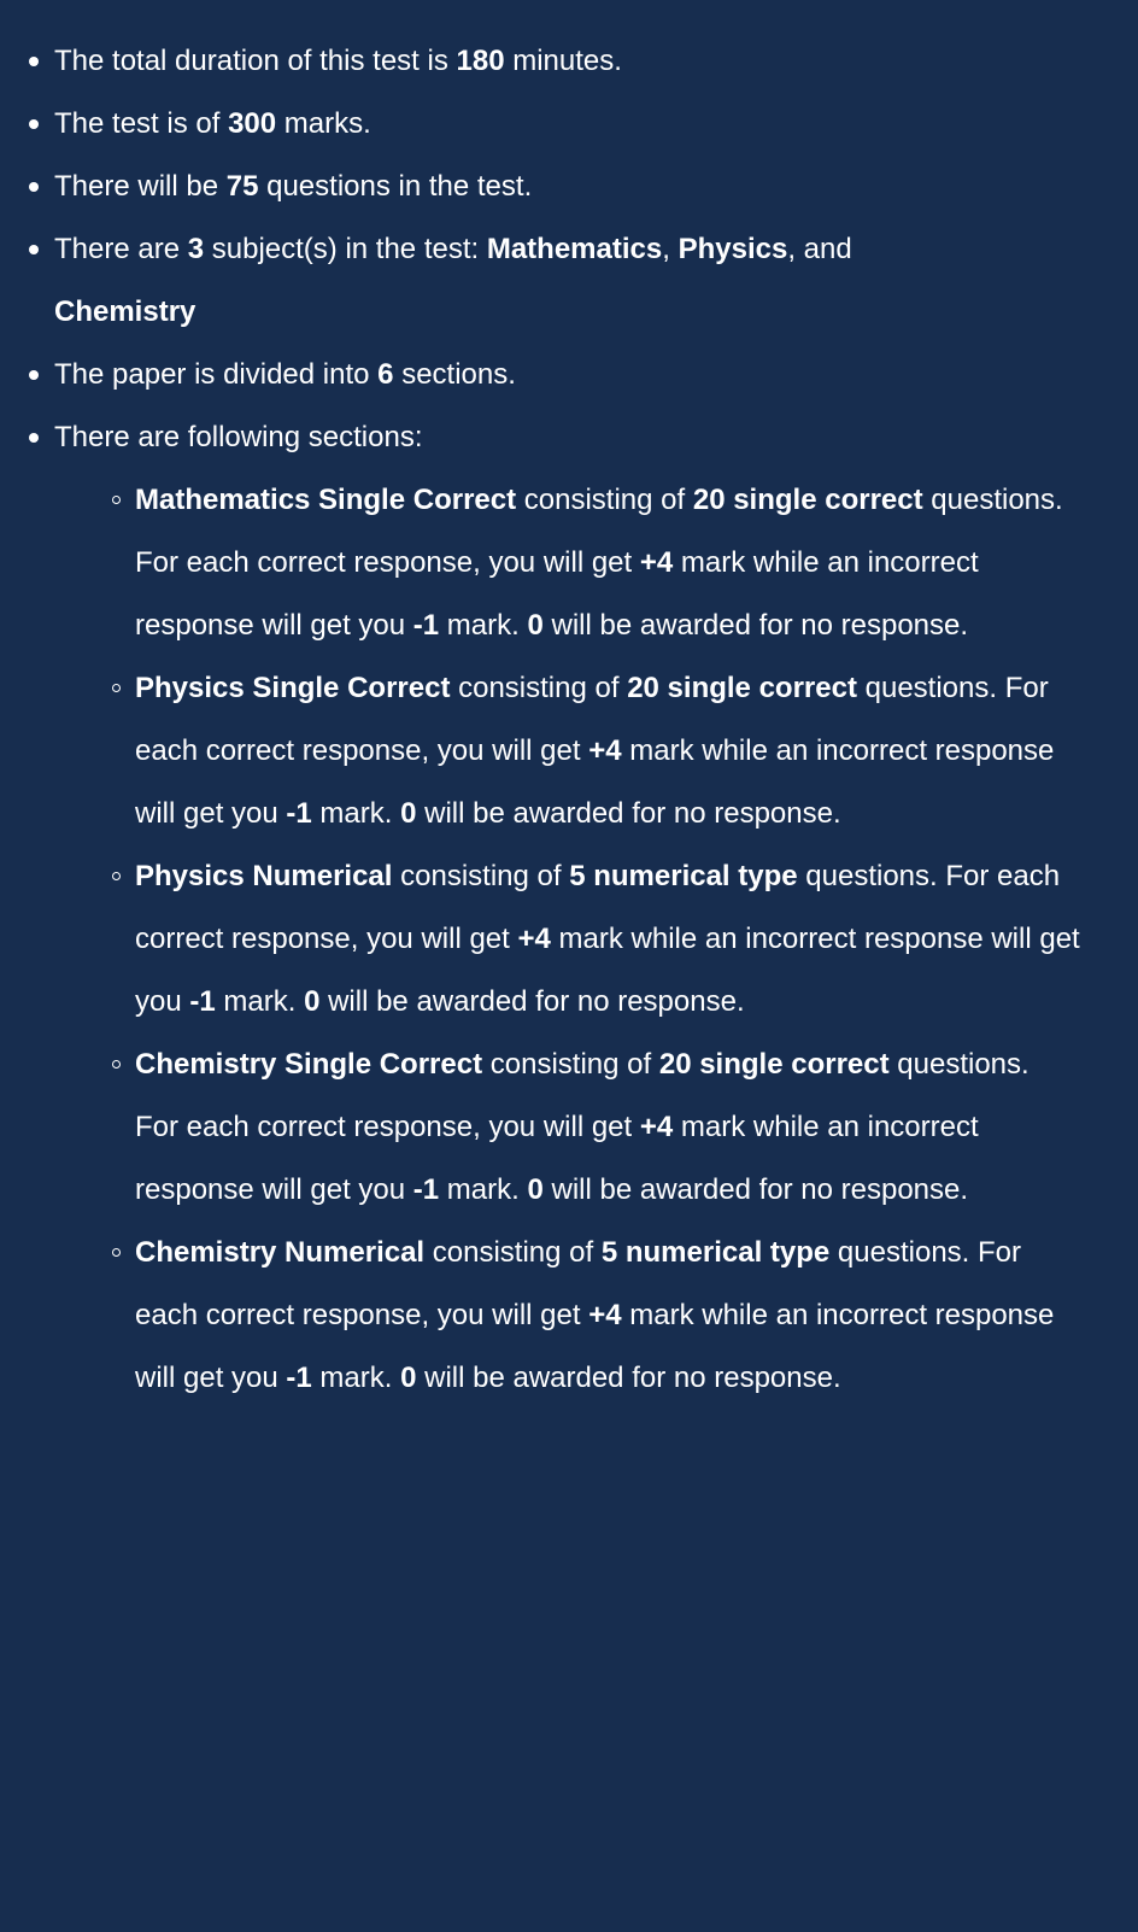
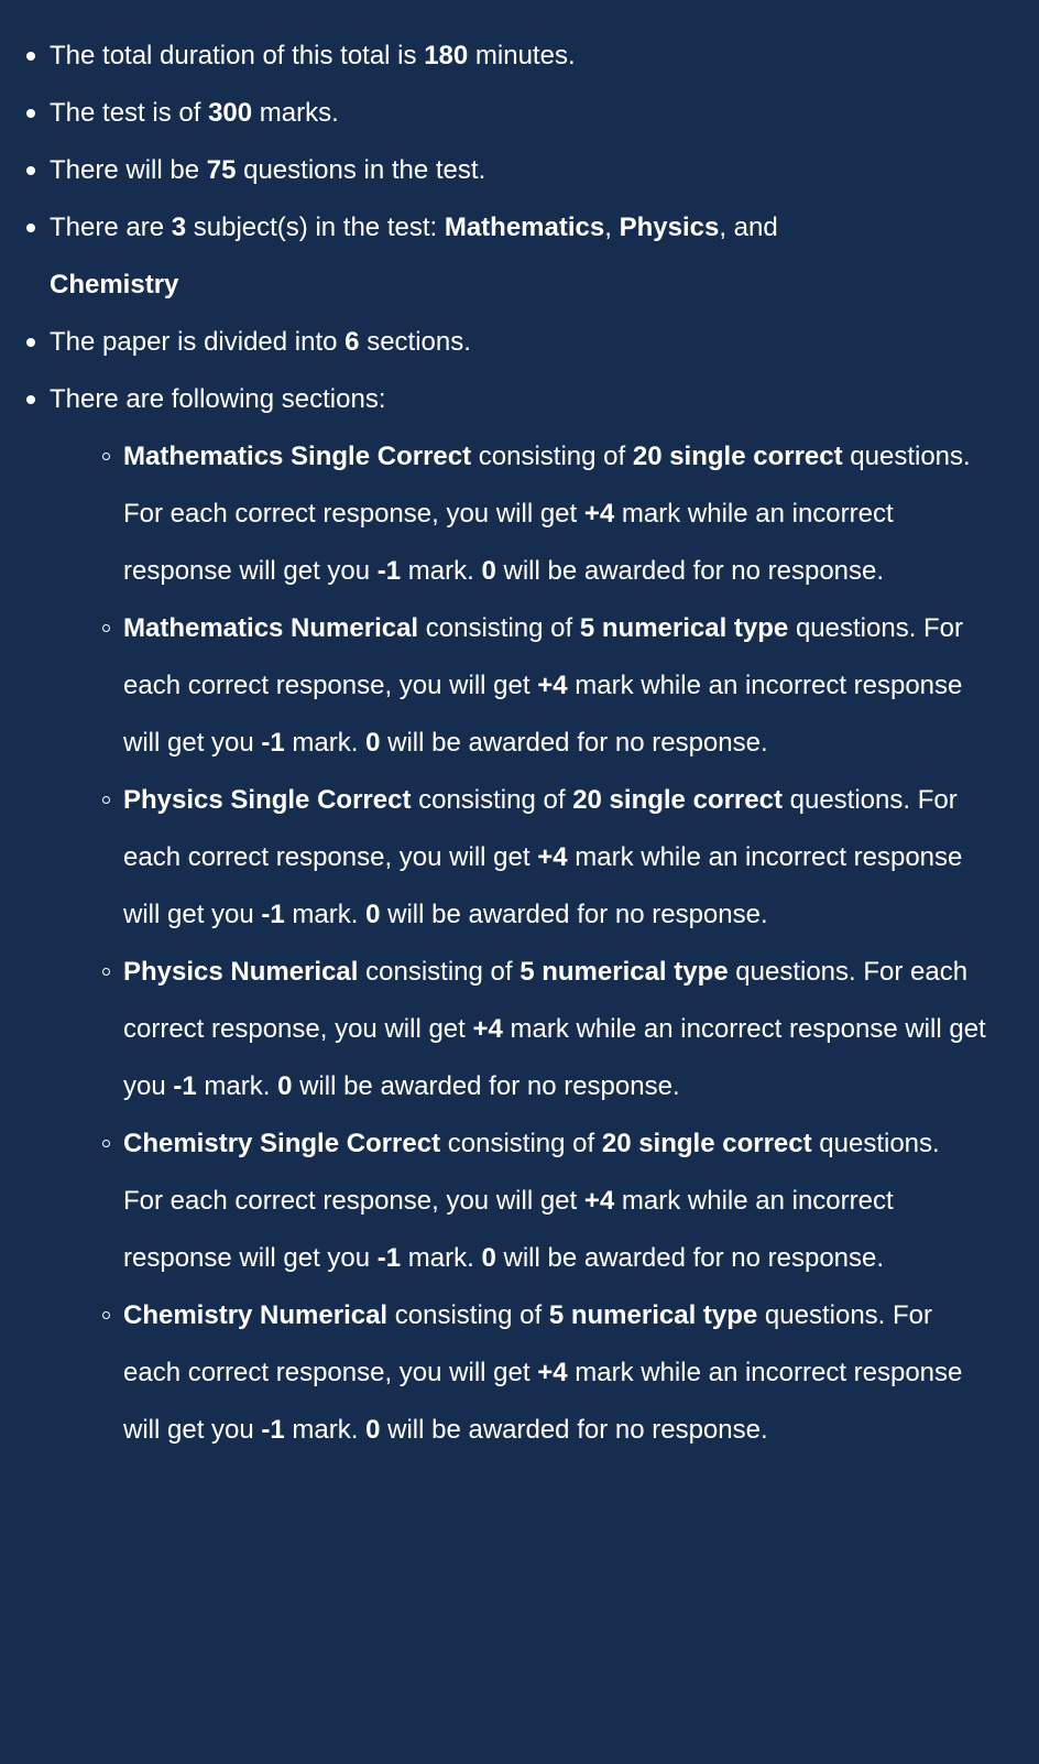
- The total duration of this test is 180 minutes.
+ The total duration of this total is 180 minutes.
  The test is of 300 marks.
  There will be 75 questions in the test.
  There are 3 subject(s) in the test: Mathematics, Physics, and
  Chemistry
  The paper is divided into 6 sections.
  There are following sections:
  Mathematics Single Correct consisting of 20 single correct questions. For each correct response, you will get +4 mark while an incorrect response will get you -1 mark. 0 will be awarded for no response.
+ Mathematics Numerical consisting of 5 numerical type questions. For each correct response, you will get +4 mark while an incorrect response will get you -1 mark. 0 will be awarded for no response.
  Physics Single Correct consisting of 20 single correct questions. For each correct response, you will get +4 mark while an incorrect response will get you -1 mark. 0 will be awarded for no response.
  Physics Numerical consisting of 5 numerical type questions. For each correct response, you will get +4 mark while an incorrect response will get you -1 mark. 0 will be awarded for no response.
  Chemistry Single Correct consisting of 20 single correct questions. For each correct response, you will get +4 mark while an incorrect response will get you -1 mark. 0 will be awarded for no response.
  Chemistry Numerical consisting of 5 numerical type questions. For each correct response, you will get +4 mark while an incorrect response will get you -1 mark. 0 will be awarded for no response.
